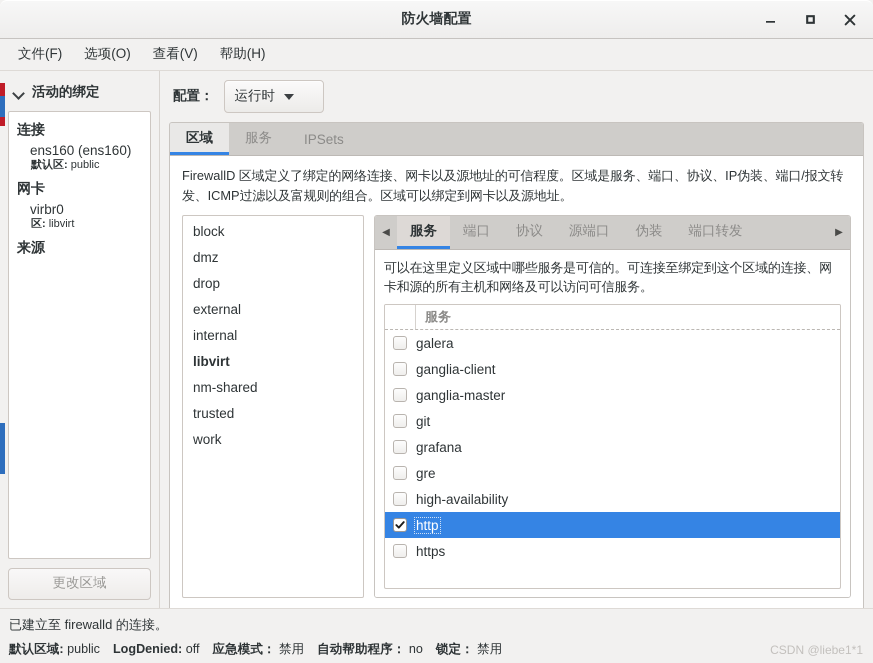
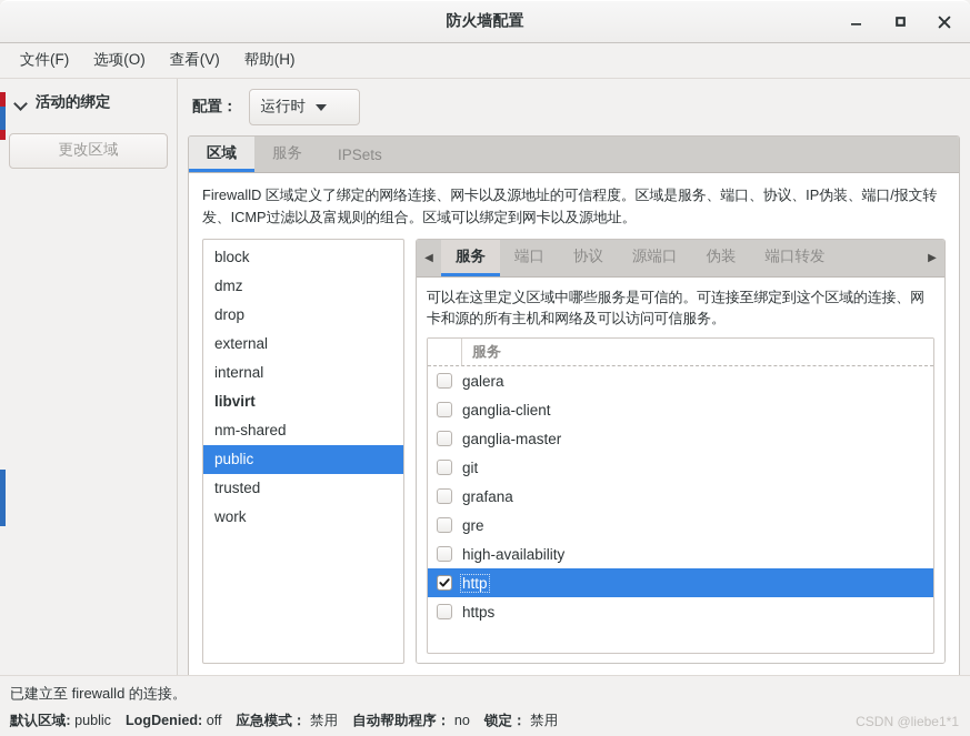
  防火墙配置
  文件(F)
  选项(O)
  查看(V)
  帮助(H)
  活动的绑定
- 连接
- ens160 (ens160)
- 默认区: public
- 网卡
- virbr0
- 区: libvirt
- 来源
  更改区域
  配置：
  运行时
  区域
  服务
  IPSets
  FirewallD 区域定义了绑定的网络连接、网卡以及源地址的可信程度。区域是服务、端口、协议、IP伪装、端口/报文转发、ICMP过滤以及富规则的组合。区域可以绑定到网卡以及源地址。
  block
  dmz
  drop
  external
  internal
  libvirt
  nm-shared
+ public
  trusted
  work
  ◀
  服务
  端口
  协议
  源端口
  伪装
  端口转发
  ▶
  可以在这里定义区域中哪些服务是可信的。可连接至绑定到这个区域的连接、网卡和源的所有主机和网络及可以访问可信服务。
  服务
  galera
  ganglia-client
  ganglia-master
  git
  grafana
  gre
  high-availability
  http
  https
  已建立至 firewalld 的连接。
  默认区域: public
  LogDenied: off
  应急模式： 禁用
  自动帮助程序： no
  锁定： 禁用
  CSDN @liebe1*1
